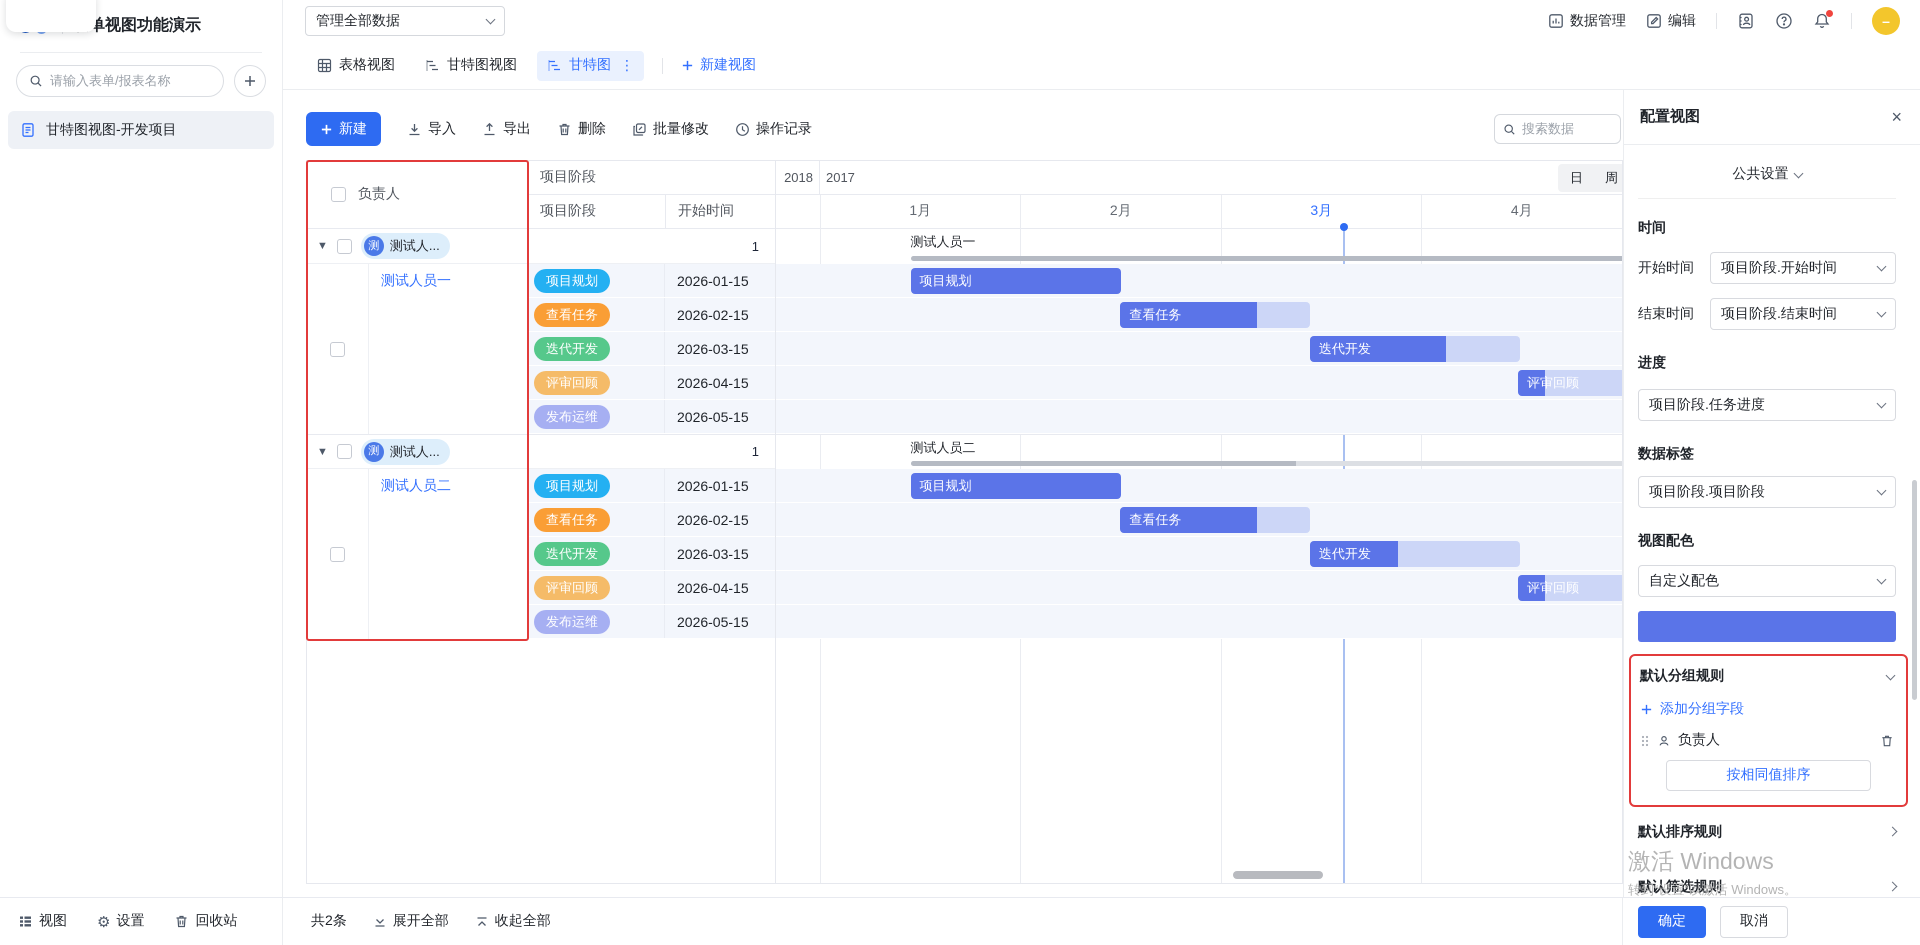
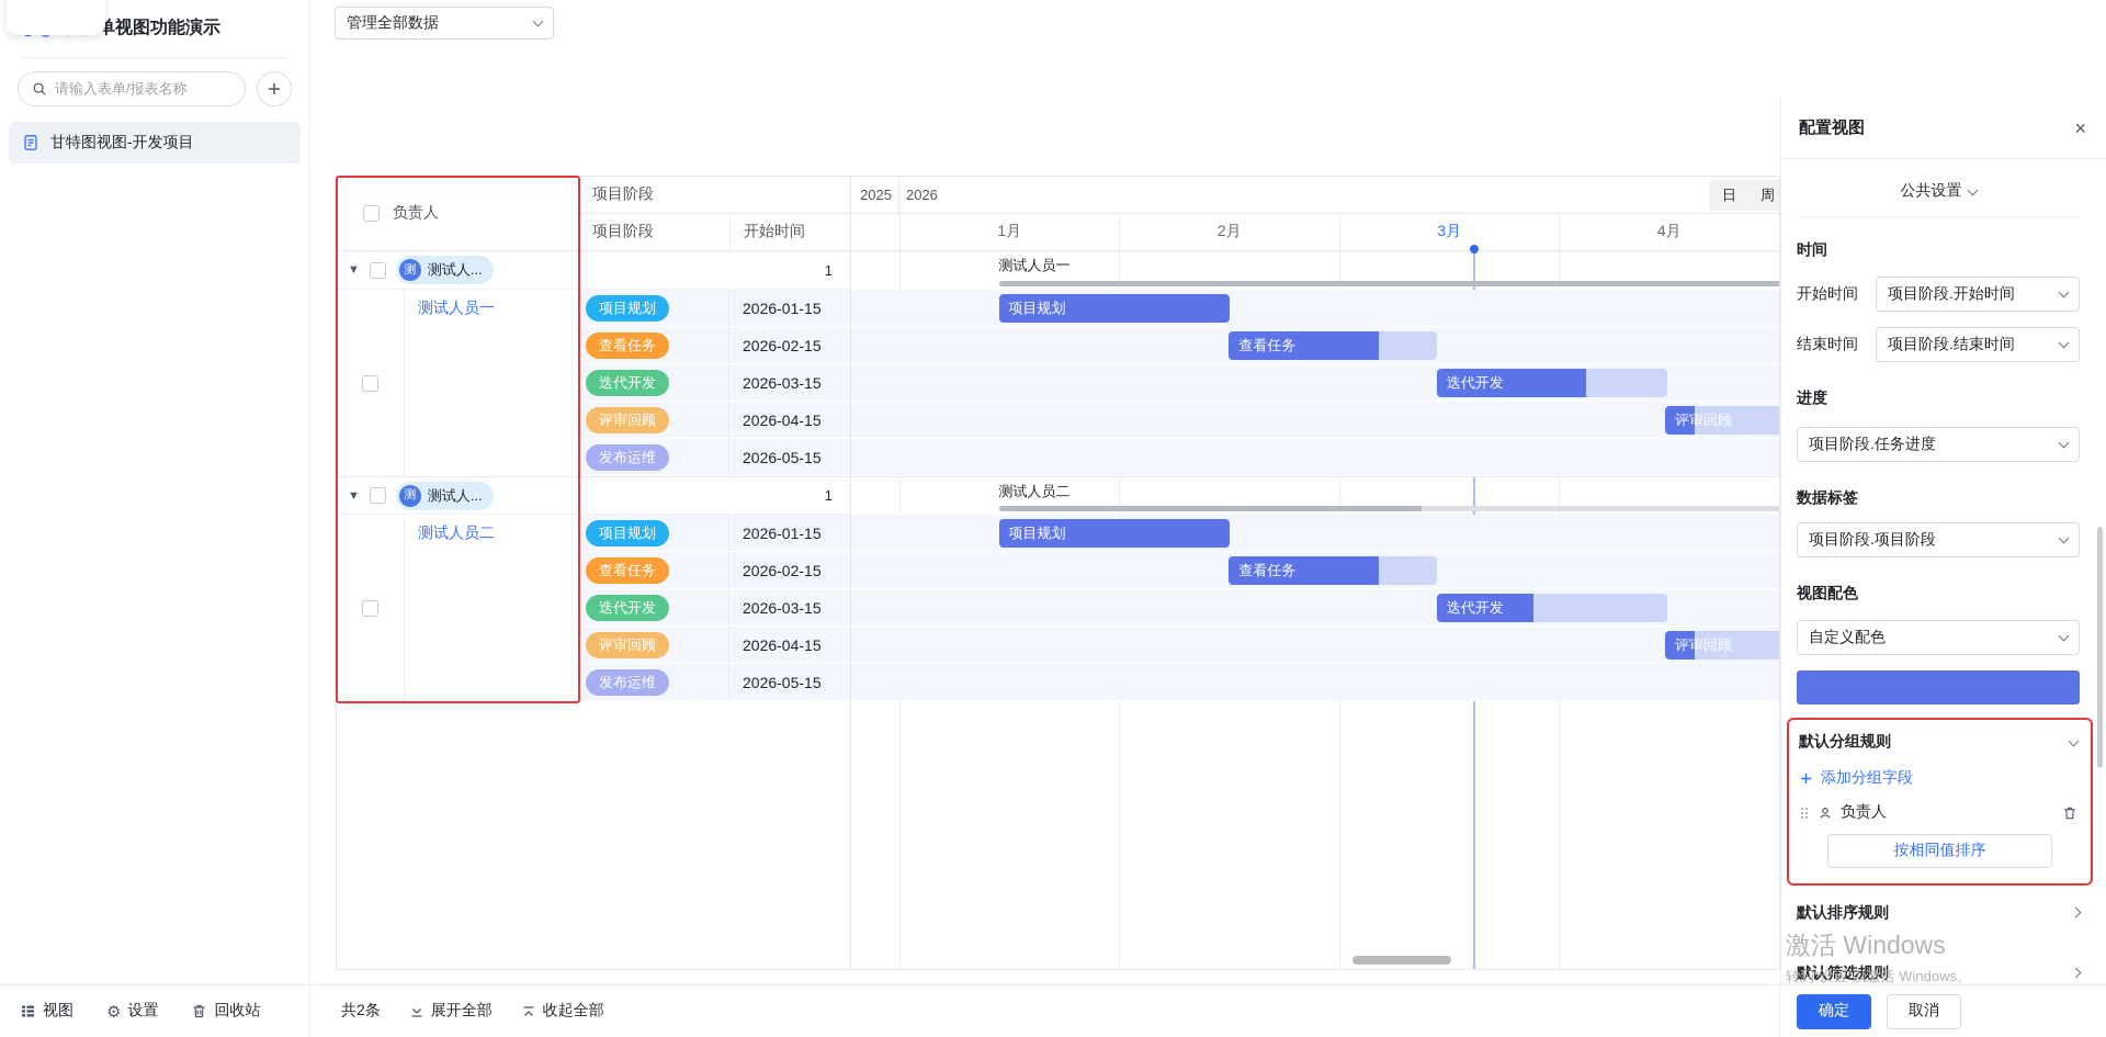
  单视图功能演示
  请输入表单/报表名称
  甘特图视图-开发项目
  管理全部数据
- 数据管理
- 编辑
- –
- 表格视图
- 甘特图视图
- 甘特图
- ⋮
- 新建视图
- 新建
- 导入
- 导出
- 删除
- 批量修改
- 操作记录
- 搜索数据
  负责人
  项目阶段
  项目阶段
  开始时间
  ▼
  测
  测试人...
  1
  测试人员一
  项目规划
  2026-01-15
  查看任务
  2026-02-15
  迭代开发
  2026-03-15
  评审回顾
  2026-04-15
  发布运维
  2026-05-15
  ▼
  测
  测试人...
  1
  测试人员二
  项目规划
  2026-01-15
  查看任务
  2026-02-15
  迭代开发
  2026-03-15
  评审回顾
  2026-04-15
  发布运维
  2026-05-15
- 2018
+ 2025
- 2017
+ 2026
  日
  周
  1月
  2月
  3月
  4月
  测试人员一
  项目规划
  查看任务
  迭代开发
  评审回顾
  测试人员二
  项目规划
  查看任务
  迭代开发
  评审回顾
  配置视图
  ×
  公共设置
  时间
  开始时间
  项目阶段.开始时间
  结束时间
  项目阶段.结束时间
  进度
  项目阶段.任务进度
  数据标签
  项目阶段.项目阶段
  视图配色
  自定义配色
  默认分组规则
  添加分组字段
  负责人
  按相同值排序
  默认排序规则
  默认筛选规则
  视图
  ⚙
  设置
  回收站
  共2条
  展开全部
  收起全部
  确定
  取消
  激活 Windows
  转到“设置”以激活 Windows。
